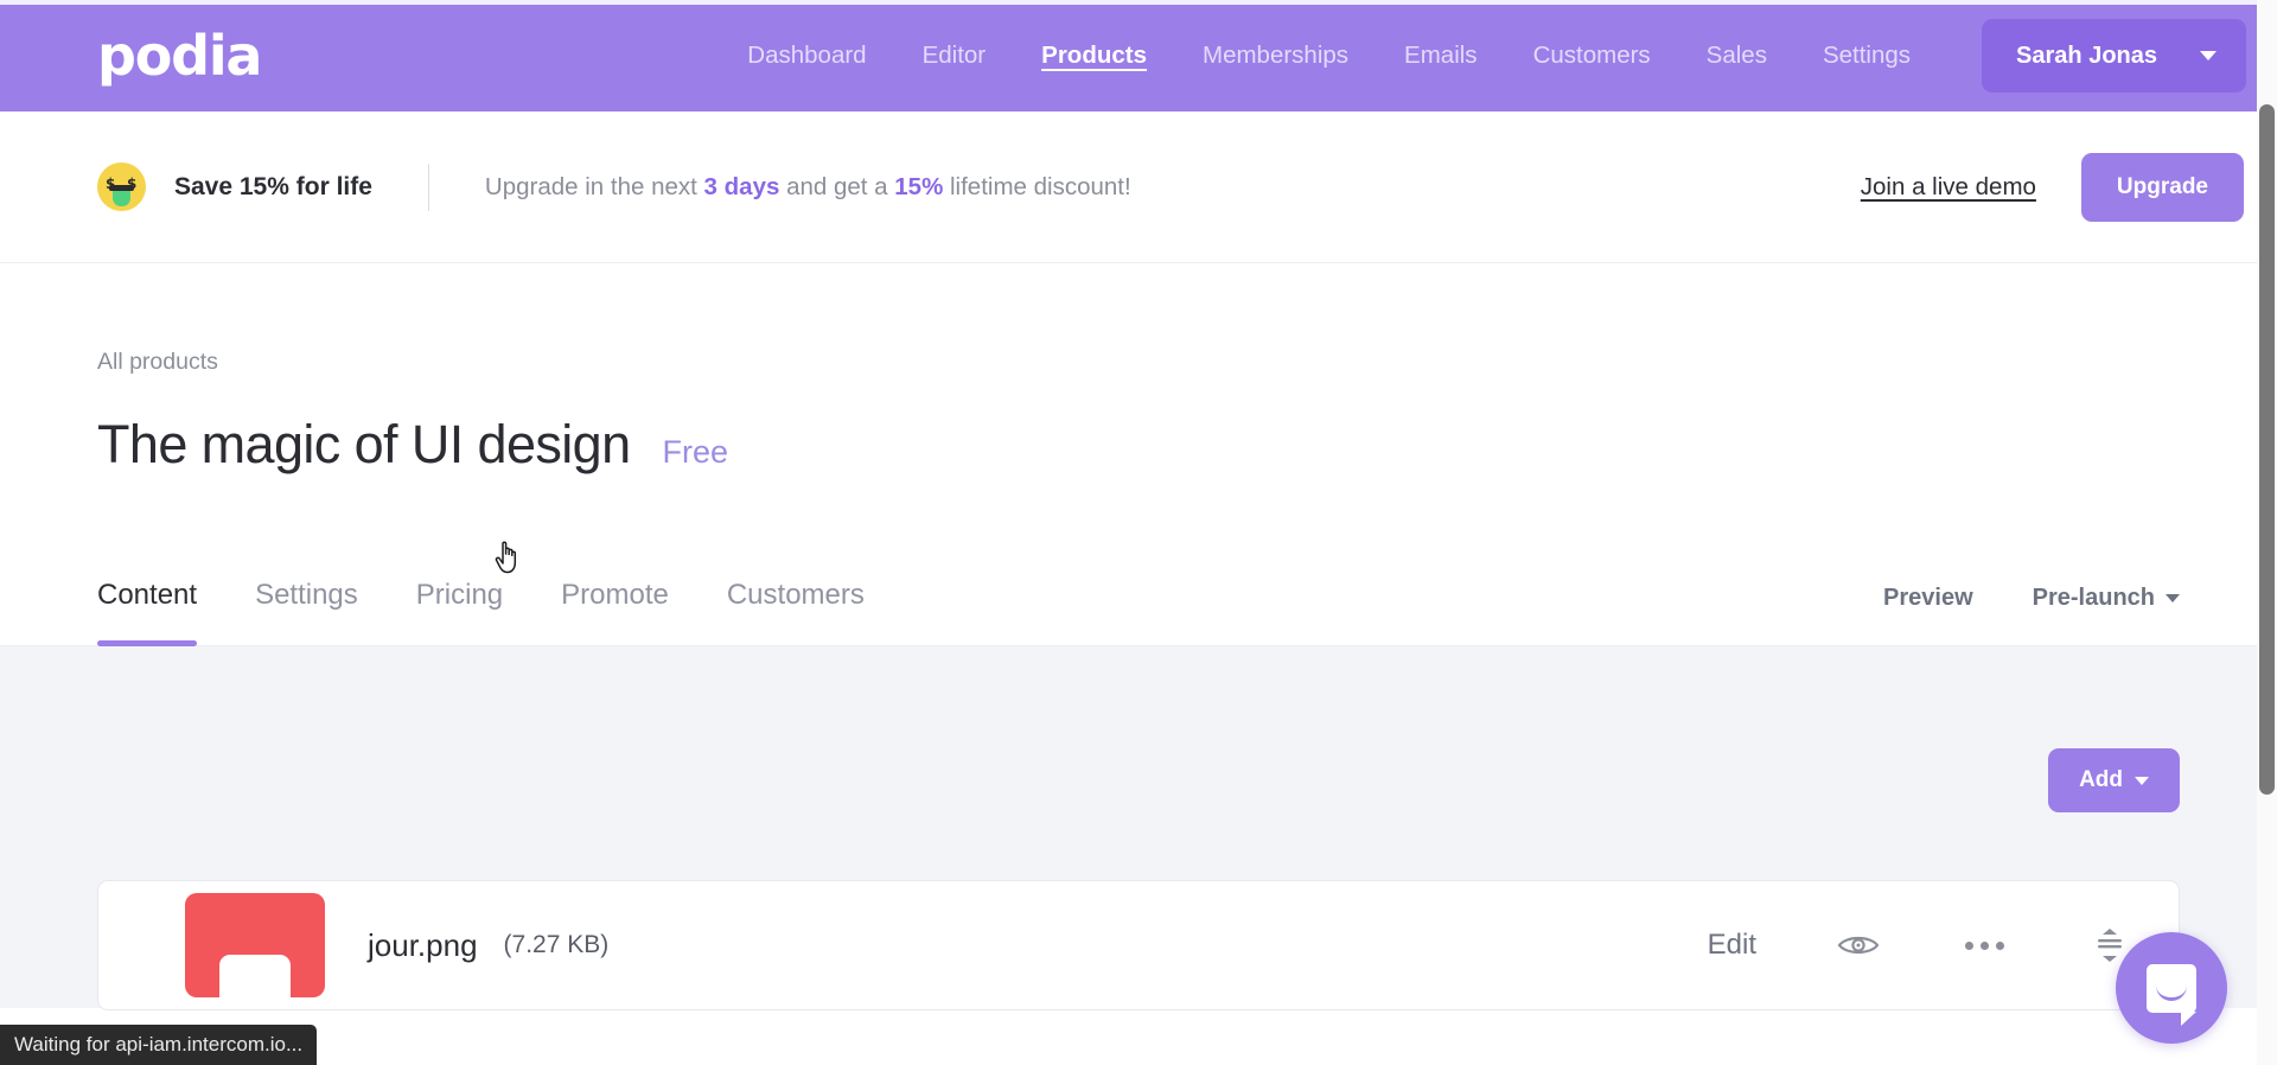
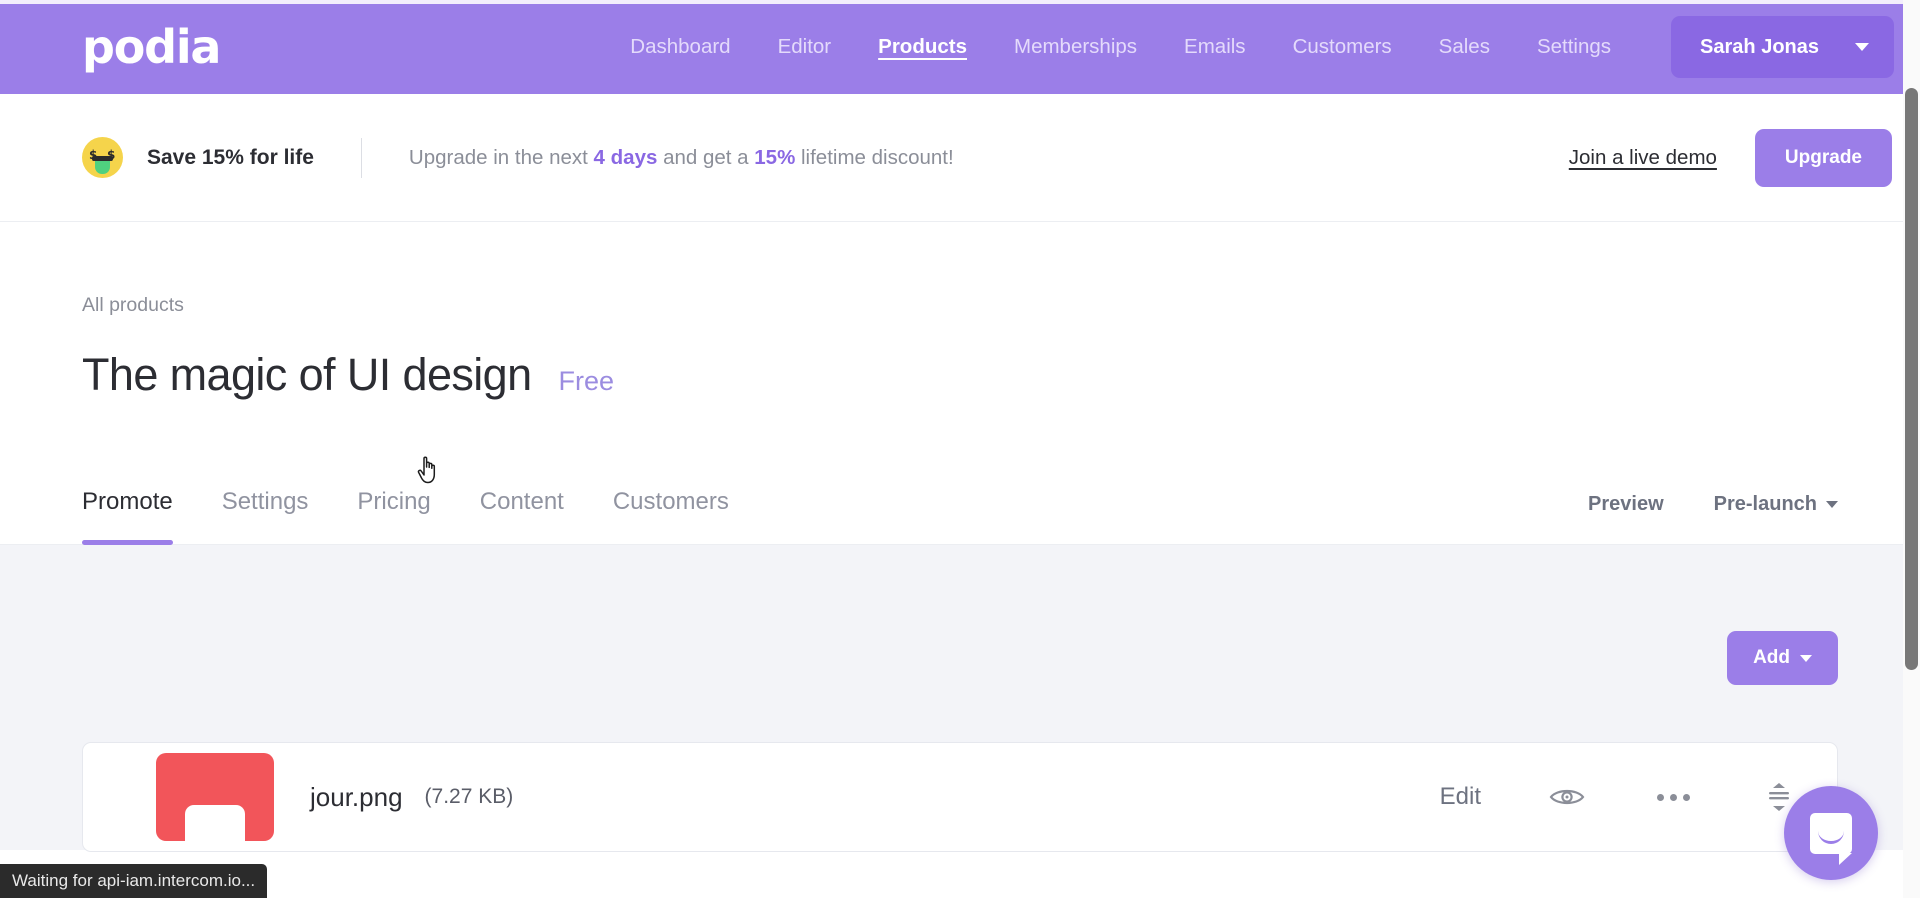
  podia
  Dashboard
  Editor
  Products
  Memberships
  Emails
  Customers
  Sales
  Settings
  Sarah Jonas
  $
  $
  Save 15% for life
- Upgrade in the next 3 days and get a 15% lifetime discount!
+ Upgrade in the next 4 days and get a 15% lifetime discount!
  Join a live demo
  Upgrade
  All products
  The magic of UI design
  Free
- Content
+ Promote
  Settings
  Pricing
- Promote
+ Content
  Customers
  Preview
  Pre-launch
  Add
  jour.png
  (7.27 KB)
  Edit
  Waiting for api-iam.intercom.io...
